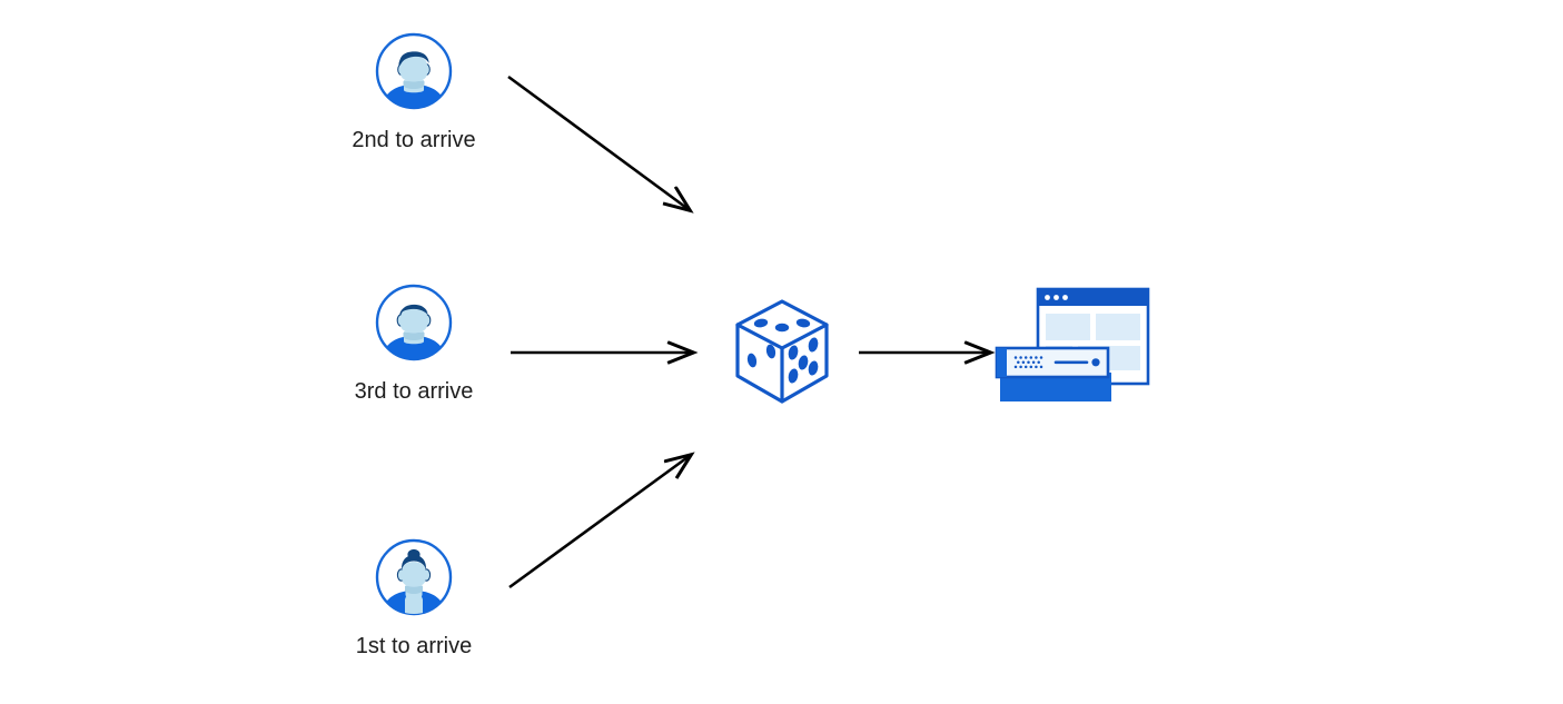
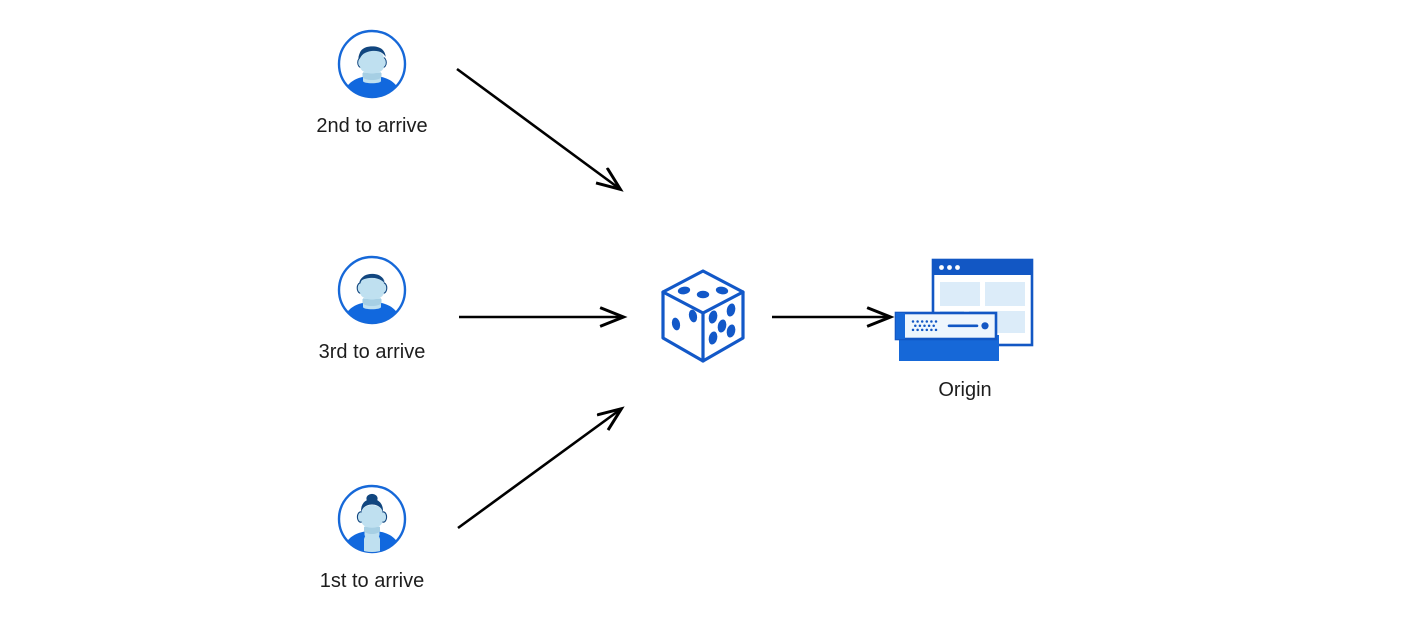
  2nd to arrive
  3rd to arrive
  1st to arrive
+ Origin
